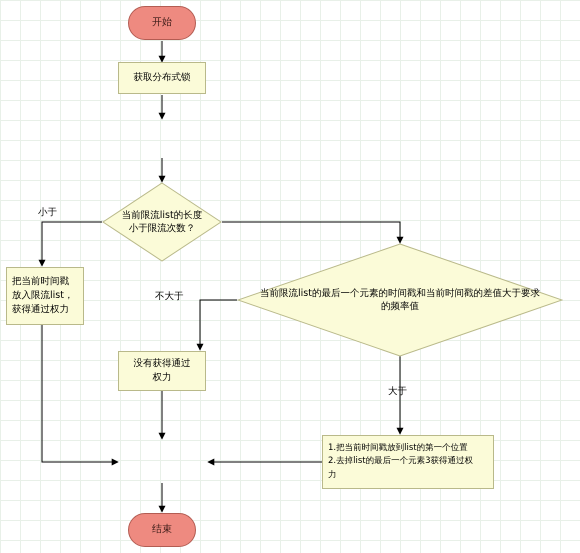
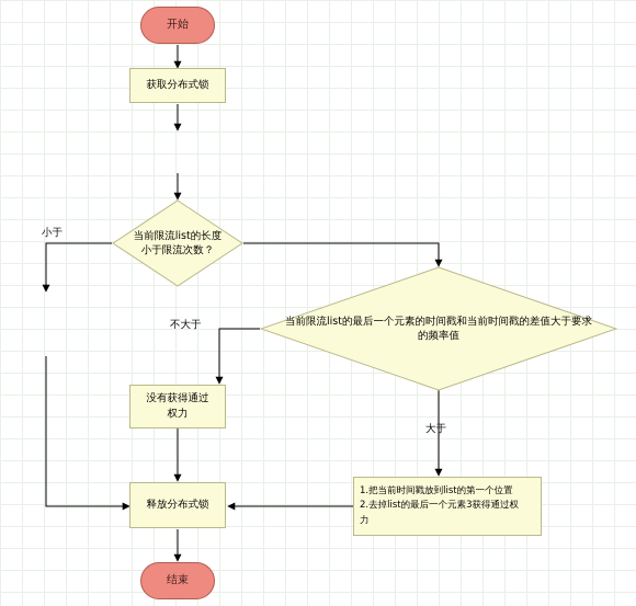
  开始
  获取分布式锁
  当前限流list的长度
  小于限流次数？
  当前限流list的最后一个元素的时间戳和当前时间戳的差值大于要求的频率值
- 把当前时间戳
- 放入限流list，
- 获得通过权力
  没有获得通过
  权力
  1.把当前时间戳放到list的第一个位置
  2.去掉list的最后一个元素3获得通过权
  力
+ 释放分布式锁
  结束
  小于
  不大于
  大于
